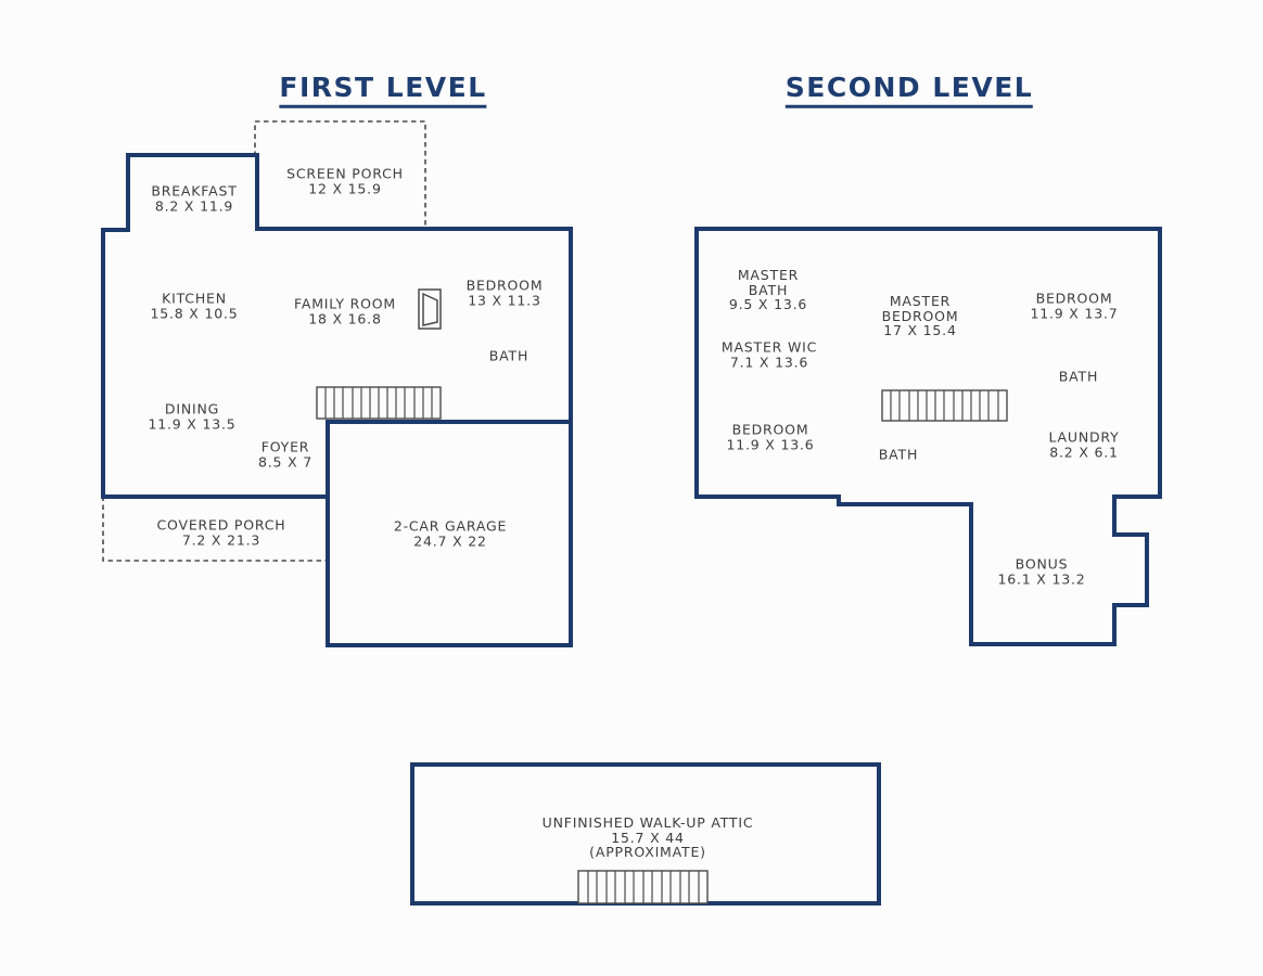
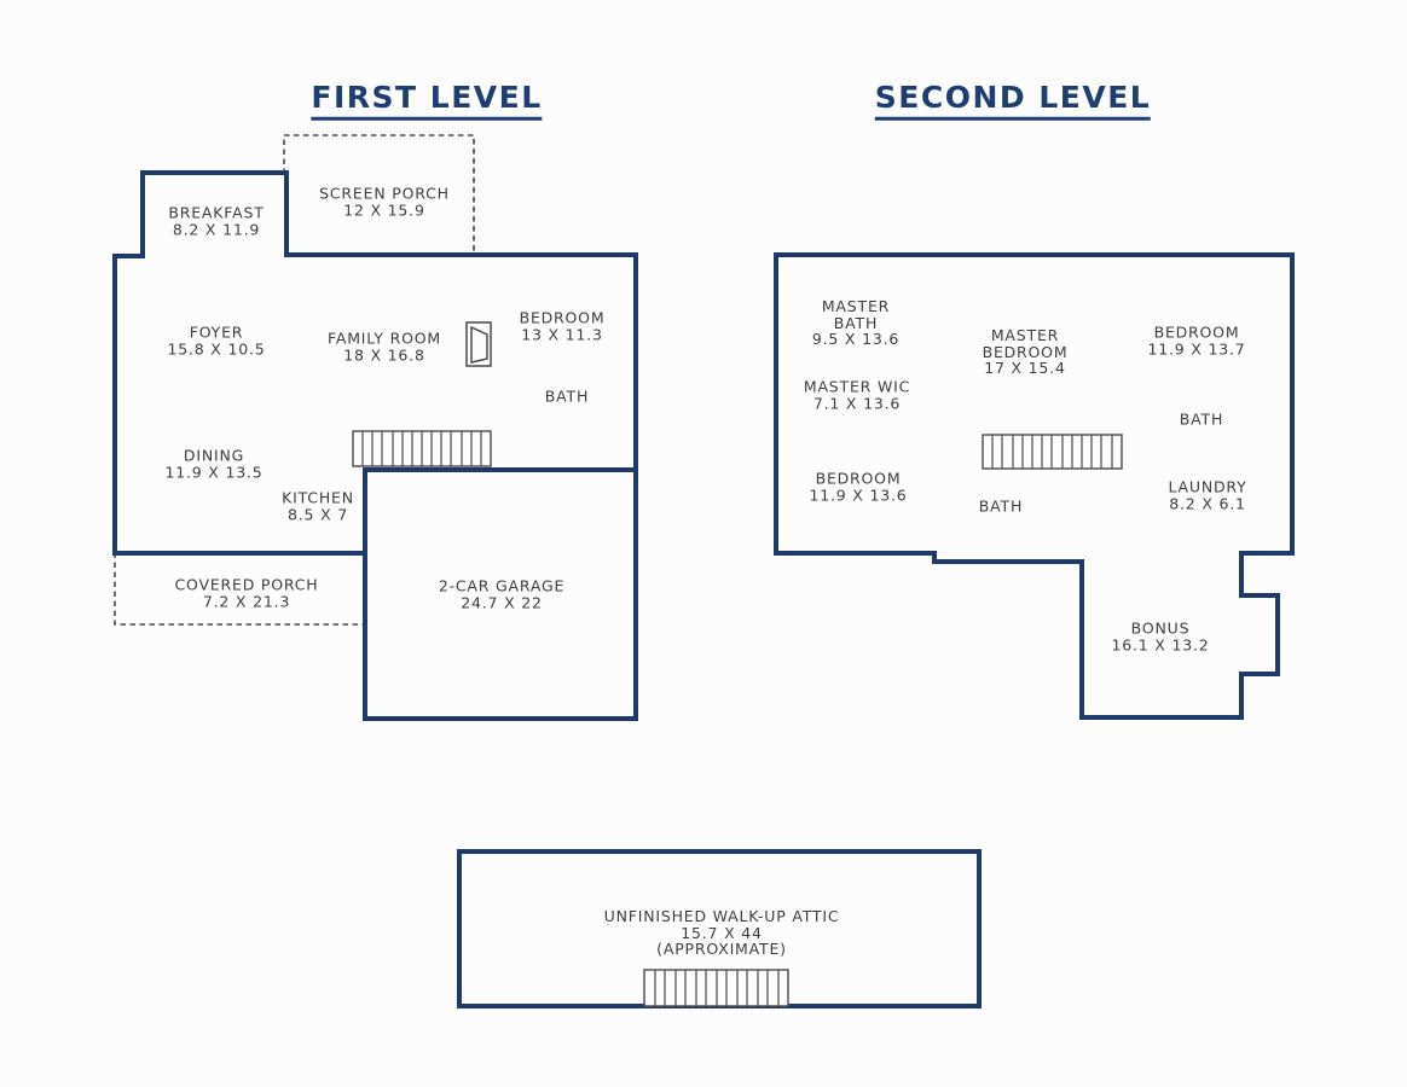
  FIRST LEVEL
  SECOND LEVEL
  BREAKFAST
  8.2 X 11.9
  SCREEN PORCH
  12 X 15.9
- KITCHEN
+ FOYER
  15.8 X 10.5
  FAMILY ROOM
  18 X 16.8
  BEDROOM
  13 X 11.3
  BATH
  DINING
  11.9 X 13.5
- FOYER
+ KITCHEN
  8.5 X 7
  COVERED PORCH
  7.2 X 21.3
  2-CAR GARAGE
  24.7 X 22
  MASTER BATH
  9.5 X 13.6
  MASTER BEDROOM
  17 X 15.4
  BEDROOM
  11.9 X 13.7
  MASTER WIC
  7.1 X 13.6
  BATH
  BEDROOM
  11.9 X 13.6
  BATH
  LAUNDRY
  8.2 X 6.1
  BONUS
  16.1 X 13.2
  UNFINISHED WALK-UP ATTIC
  15.7 X 44
  (APPROXIMATE)
